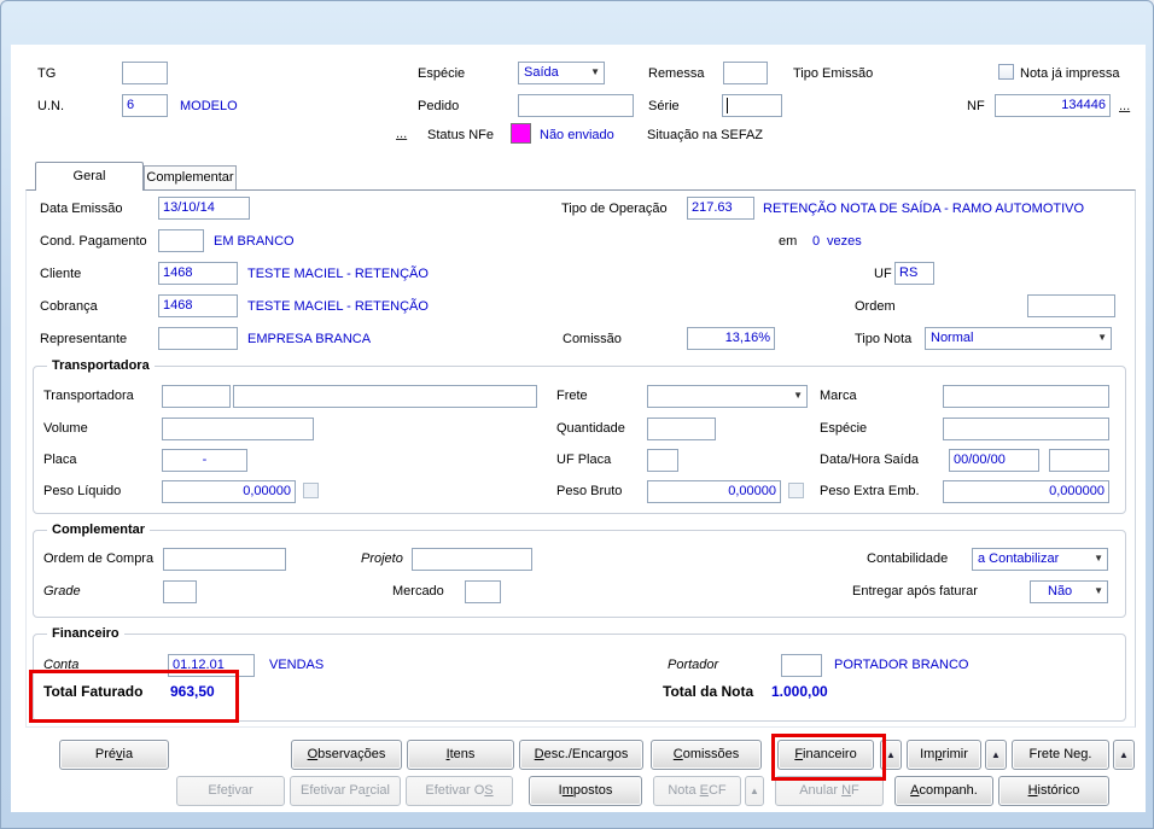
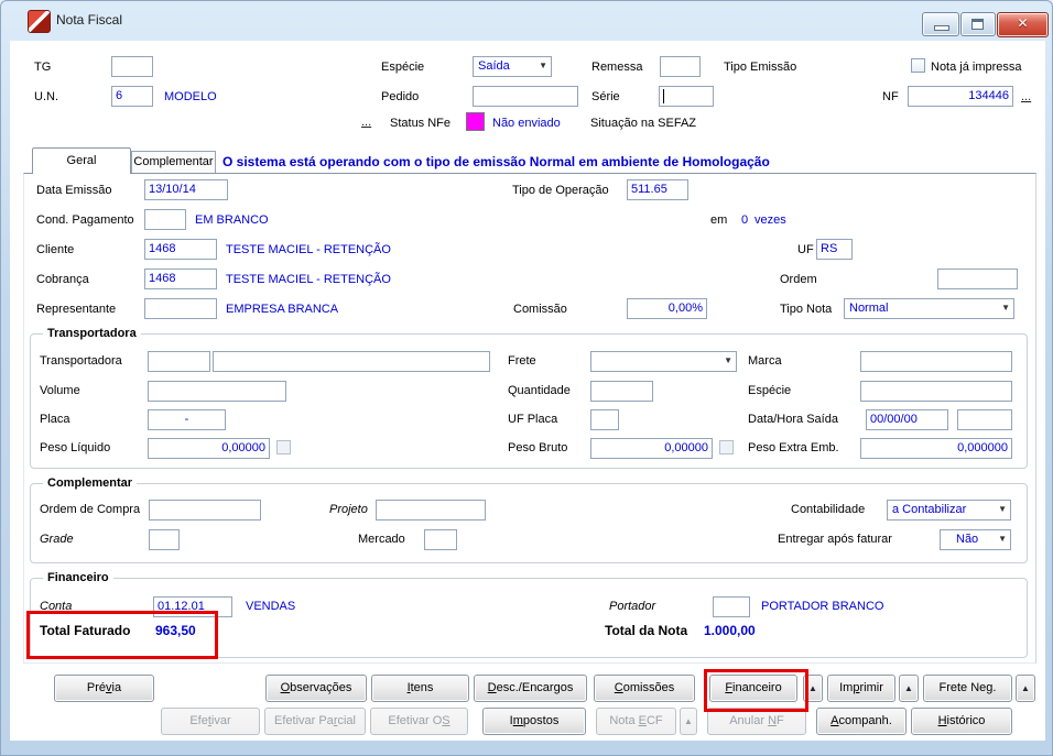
+ Nota Fiscal
+ ✕
  TG
  Espécie
  Saída
  ▼
  Remessa
  Tipo Emissão
  Nota já impressa
  U.N.
  6
  MODELO
  Pedido
  Série
  NF
  134446
  ...
  ...
  Status NFe
  Não enviado
  Situação na SEFAZ
  Geral
  Complementar
+ O sistema está operando com o tipo de emissão Normal em ambiente de Homologação
  Data Emissão
  13/10/14
  Tipo de Operação
- 217.63
+ 511.65
- RETENÇÃO NOTA DE SAÍDA - RAMO AUTOMOTIVO
  Cond. Pagamento
  EM BRANCO
  em
  0
  vezes
  Cliente
  1468
  TESTE MACIEL - RETENÇÃO
  UF
  RS
  Cobrança
  1468
  TESTE MACIEL - RETENÇÃO
  Ordem
  Representante
  EMPRESA BRANCA
  Comissão
- 13,16%
+ 0,00%
  Tipo Nota
  Normal
  ▼
  Transportadora
  Transportadora
  Frete
  ▼
  Marca
  Volume
  Quantidade
  Espécie
  Placa
  -
  UF Placa
  Data/Hora Saída
  00/00/00
  Peso Líquido
  0,00000
  Peso Bruto
  0,00000
  Peso Extra Emb.
  0,000000
  Complementar
  Ordem de Compra
  Projeto
  Contabilidade
  a Contabilizar
  ▼
  Grade
  Mercado
  Entregar após faturar
  Não
  ▼
  Financeiro
  Conta
  01.12.01
  VENDAS
  Portador
  PORTADOR BRANCO
  Total Faturado
  963,50
  Total da Nota
  1.000,00
  Prévia
  Observações
  Itens
  Desc./Encargos
  Comissões
  Financeiro
  ▲
  Imprimir
  ▲
  Frete Neg.
  ▲
  Efetivar
  Efetivar Parcial
  Efetivar OS
  Impostos
  Nota ECF
  ▲
  Anular NF
  Acompanh.
  Histórico
